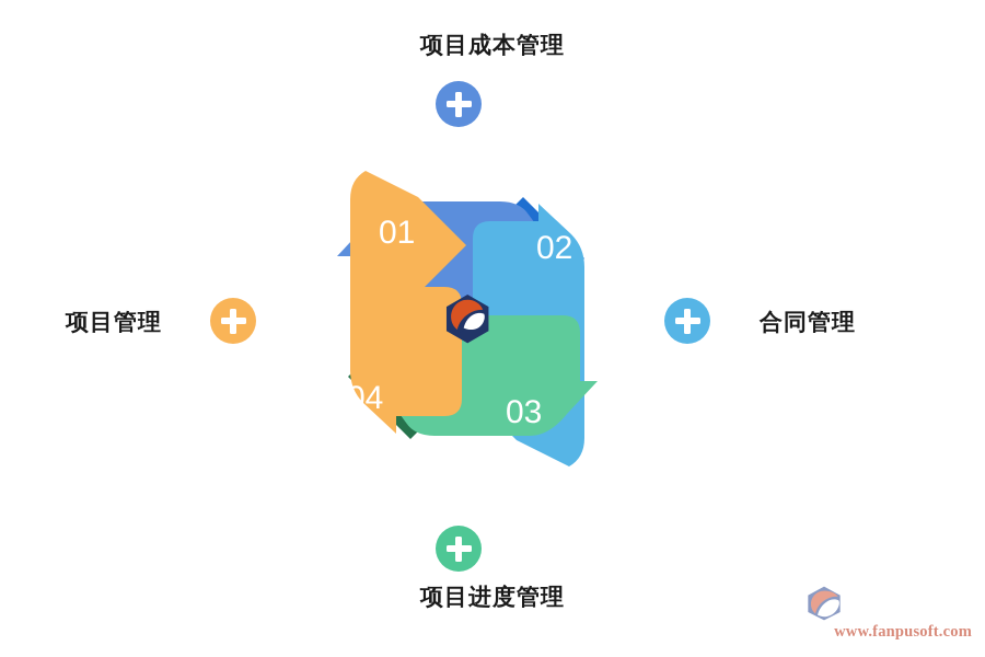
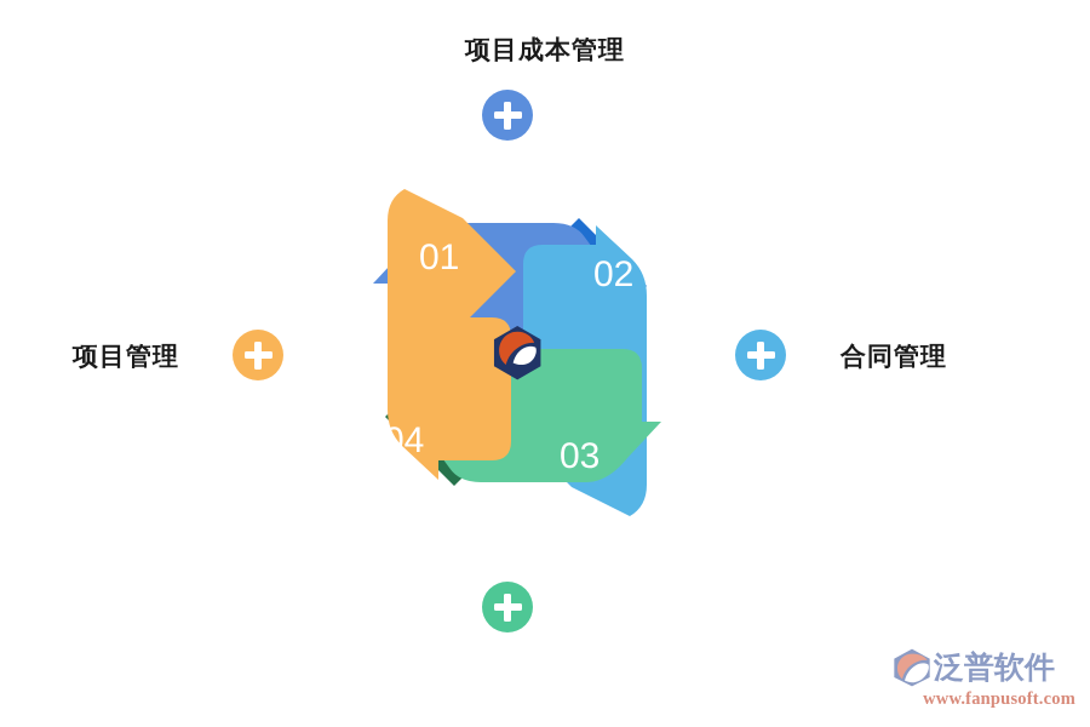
  项目成本管理
  项目管理
  合同管理
- 项目进度管理
  01
  02
  03
  04
+ 泛普软件
  www.fanpusoft.com
